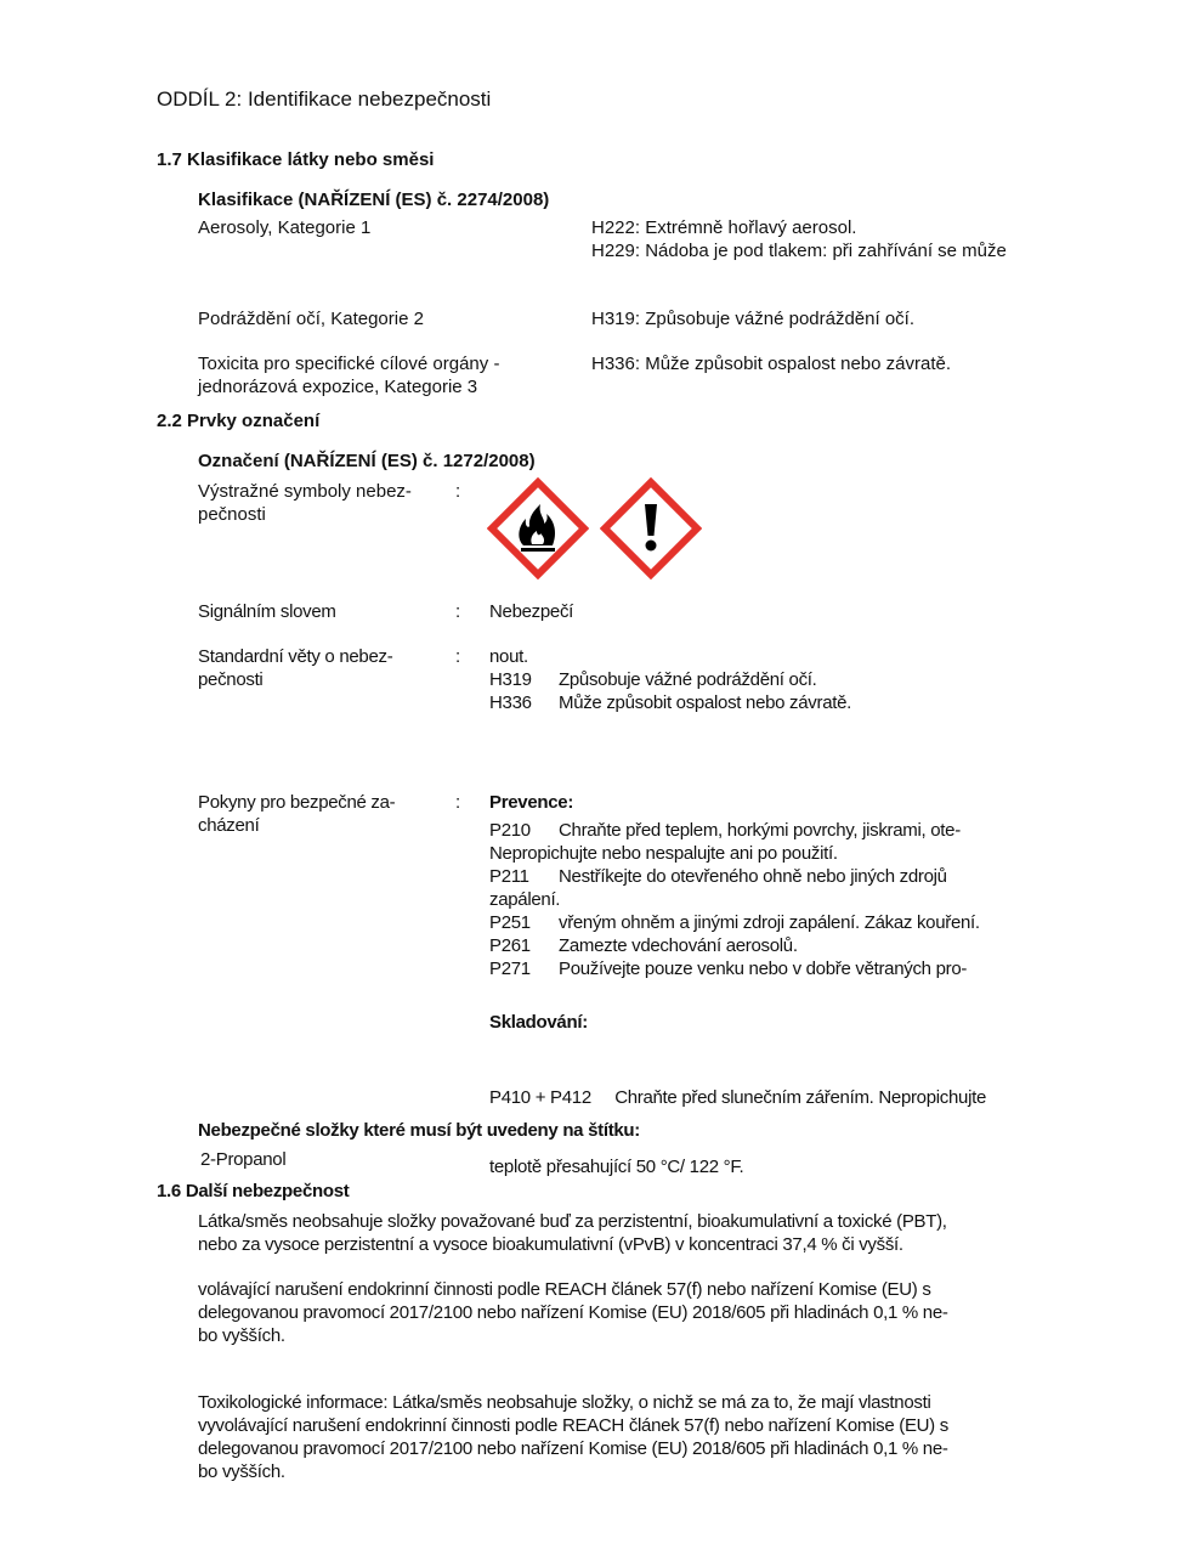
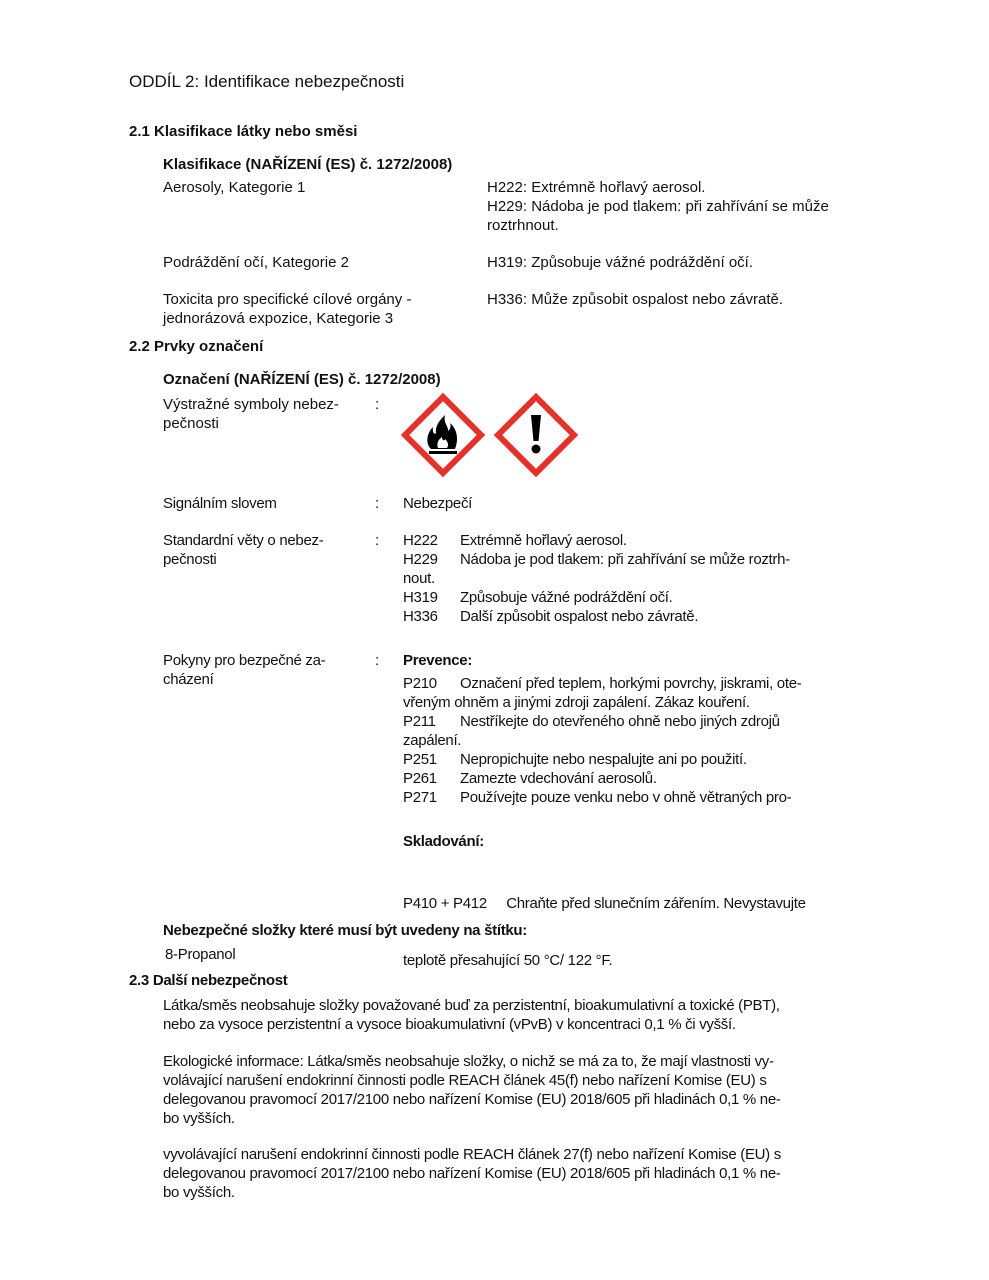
  ODDÍL 2: Identifikace nebezpečnosti
- 1.7 Klasifikace látky nebo směsi
+ 2.1 Klasifikace látky nebo směsi
- Klasifikace (NAŘÍZENÍ (ES) č. 2274/2008)
+ Klasifikace (NAŘÍZENÍ (ES) č. 1272/2008)
  Aerosoly, Kategorie 1
  H222: Extrémně hořlavý aerosol.
  H229: Nádoba je pod tlakem: při zahřívání se může
+ roztrhnout.
  Podráždění očí, Kategorie 2
  H319: Způsobuje vážné podráždění očí.
  Toxicita pro specifické cílové orgány -
  jednorázová expozice, Kategorie 3
  H336: Může způsobit ospalost nebo závratě.
  2.2 Prvky označení
  Označení (NAŘÍZENÍ (ES) č. 1272/2008)
  Výstražné symboly nebez-
  pečnosti
  :
  Signálním slovem
  :
  Nebezpečí
  Standardní věty o nebez-
  pečnosti
  :
+ H222 Extrémně hořlavý aerosol.
+ H229 Nádoba je pod tlakem: při zahřívání se může roztrh-
  nout.
  H319 Způsobuje vážné podráždění očí.
- H336 Může způsobit ospalost nebo závratě.
+ H336 Další způsobit ospalost nebo závratě.
  Pokyny pro bezpečné za-
  cházení
  :
  Prevence:
- P210 Chraňte před teplem, horkými povrchy, jiskrami, ote-
+ P210 Označení před teplem, horkými povrchy, jiskrami, ote-
- Nepropichujte nebo nespalujte ani po použití.
+ vřeným ohněm a jinými zdroji zapálení. Zákaz kouření.
  P211 Nestříkejte do otevřeného ohně nebo jiných zdrojů
  zapálení.
- P251 vřeným ohněm a jinými zdroji zapálení. Zákaz kouření.
+ P251 Nepropichujte nebo nespalujte ani po použití.
  P261 Zamezte vdechování aerosolů.
- P271 Používejte pouze venku nebo v dobře větraných pro-
+ P271 Používejte pouze venku nebo v ohně větraných pro-
  Skladování:
- P410 + P412 Chraňte před slunečním zářením. Nepropichujte
+ P410 + P412 Chraňte před slunečním zářením. Nevystavujte
  teplotě přesahující 50 °C/ 122 °F.
  Nebezpečné složky které musí být uvedeny na štítku:
- 2-Propanol
+ 8-Propanol
- 1.6 Další nebezpečnost
+ 2.3 Další nebezpečnost
  Látka/směs neobsahuje složky považované buď za perzistentní, bioakumulativní a toxické (PBT),
- nebo za vysoce perzistentní a vysoce bioakumulativní (vPvB) v koncentraci 37,4 % či vyšší.
+ nebo za vysoce perzistentní a vysoce bioakumulativní (vPvB) v koncentraci 0,1 % či vyšší.
+ Ekologické informace: Látka/směs neobsahuje složky, o nichž se má za to, že mají vlastnosti vy-
- volávající narušení endokrinní činnosti podle REACH článek 57(f) nebo nařízení Komise (EU) s
+ volávající narušení endokrinní činnosti podle REACH článek 45(f) nebo nařízení Komise (EU) s
  delegovanou pravomocí 2017/2100 nebo nařízení Komise (EU) 2018/605 při hladinách 0,1 % ne-
  bo vyšších.
- Toxikologické informace: Látka/směs neobsahuje složky, o nichž se má za to, že mají vlastnosti
- vyvolávající narušení endokrinní činnosti podle REACH článek 57(f) nebo nařízení Komise (EU) s
+ vyvolávající narušení endokrinní činnosti podle REACH článek 27(f) nebo nařízení Komise (EU) s
  delegovanou pravomocí 2017/2100 nebo nařízení Komise (EU) 2018/605 při hladinách 0,1 % ne-
  bo vyšších.
